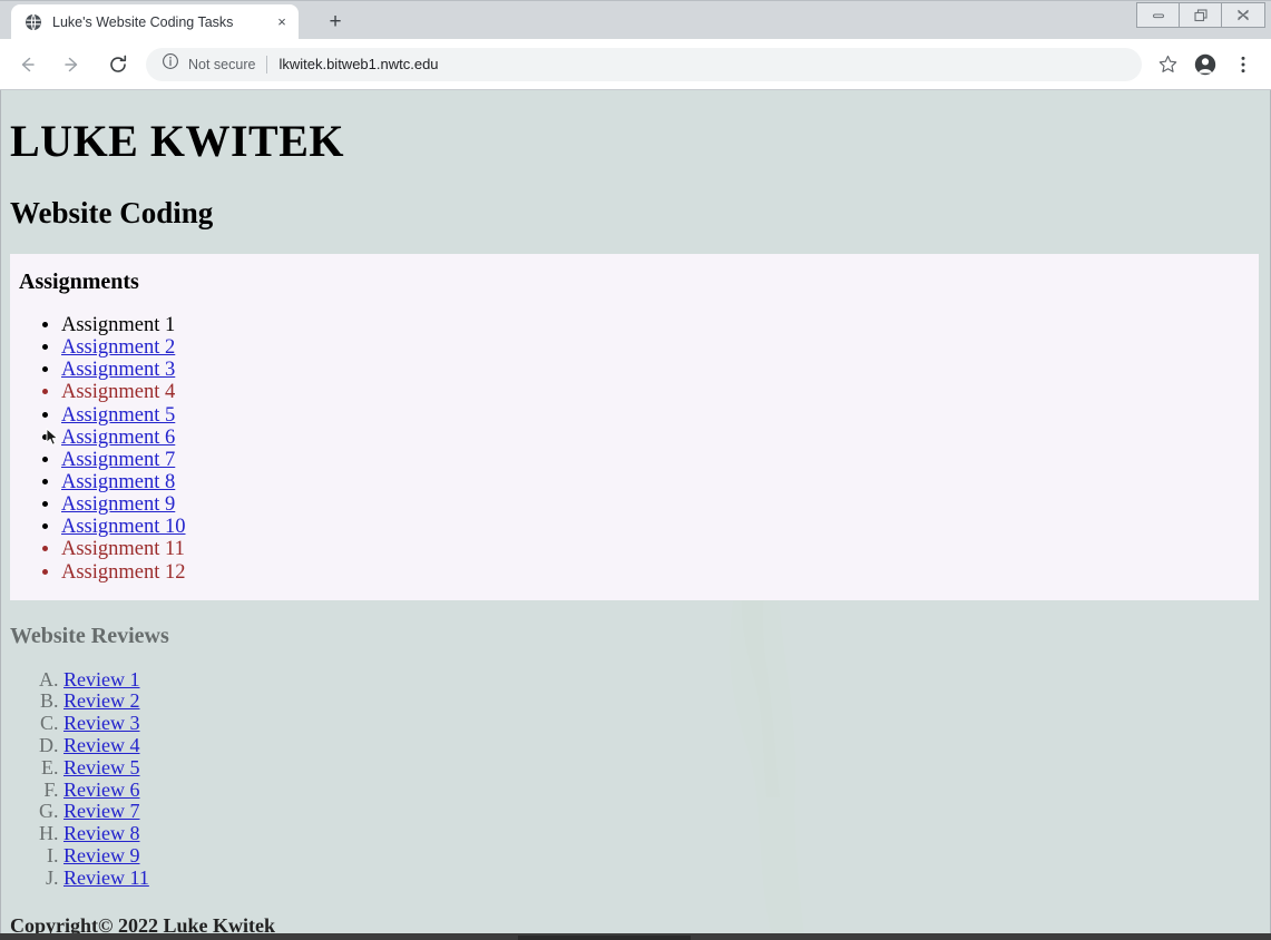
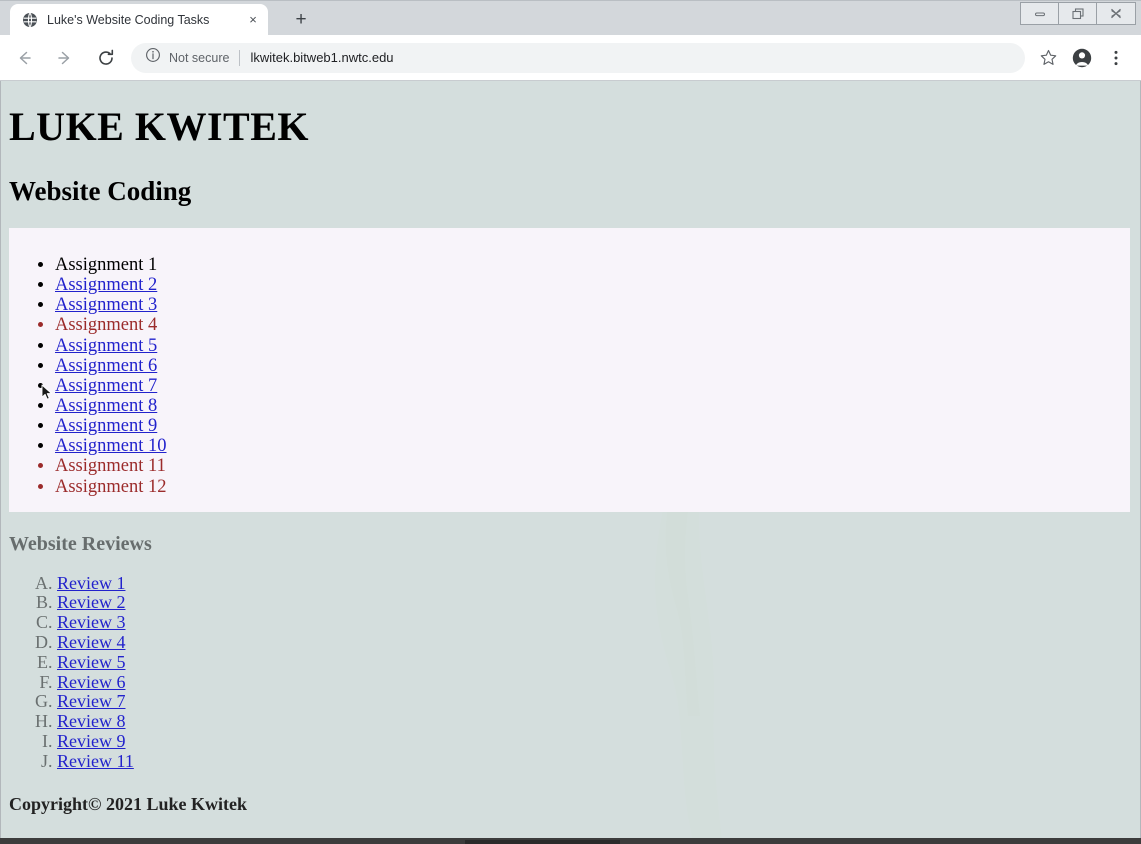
  Luke's Website Coding Tasks
  ×
  +
  Not secure
  lkwitek.bitweb1.nwtc.edu
  LUKE KWITEK
  Website Coding
- Assignments
  Assignment 1
  Assignment 2
  Assignment 3
  Assignment 4
  Assignment 5
  Assignment 6
  Assignment 7
  Assignment 8
  Assignment 9
  Assignment 10
  Assignment 11
  Assignment 12
  Website Reviews
  Review 1
  Review 2
  Review 3
  Review 4
  Review 5
  Review 6
  Review 7
  Review 8
  Review 9
  Review 11
- Copyright© 2022 Luke Kwitek
+ Copyright© 2021 Luke Kwitek
